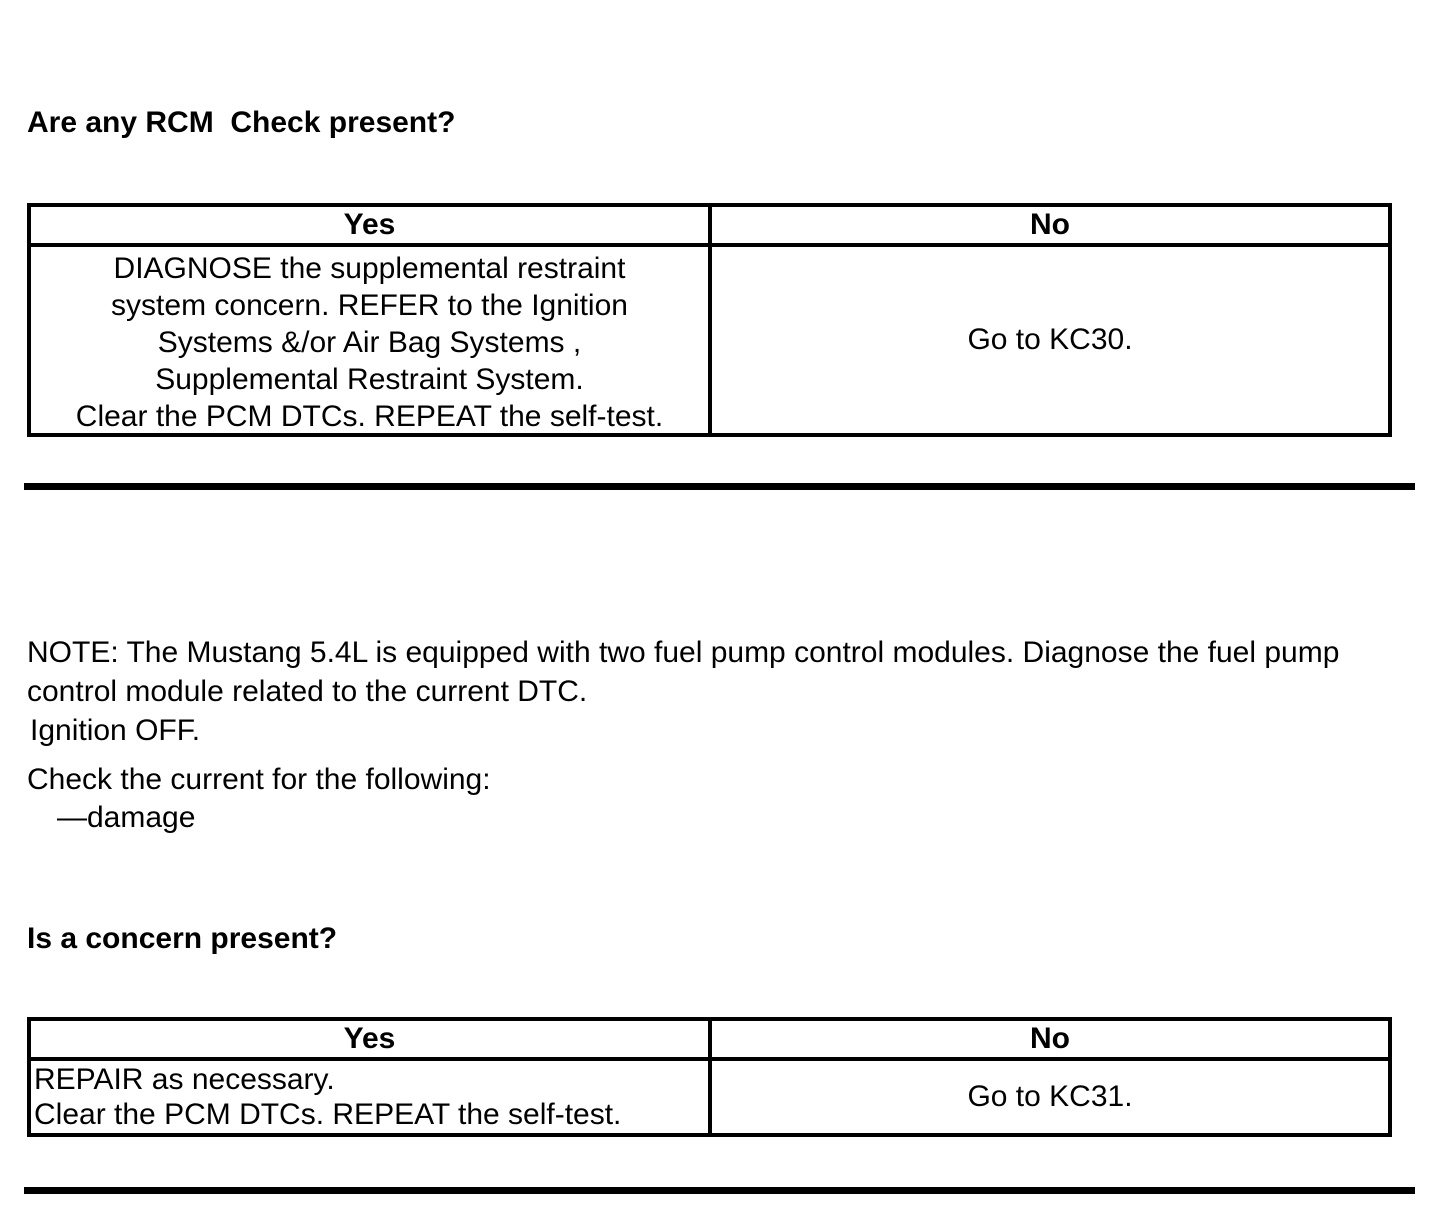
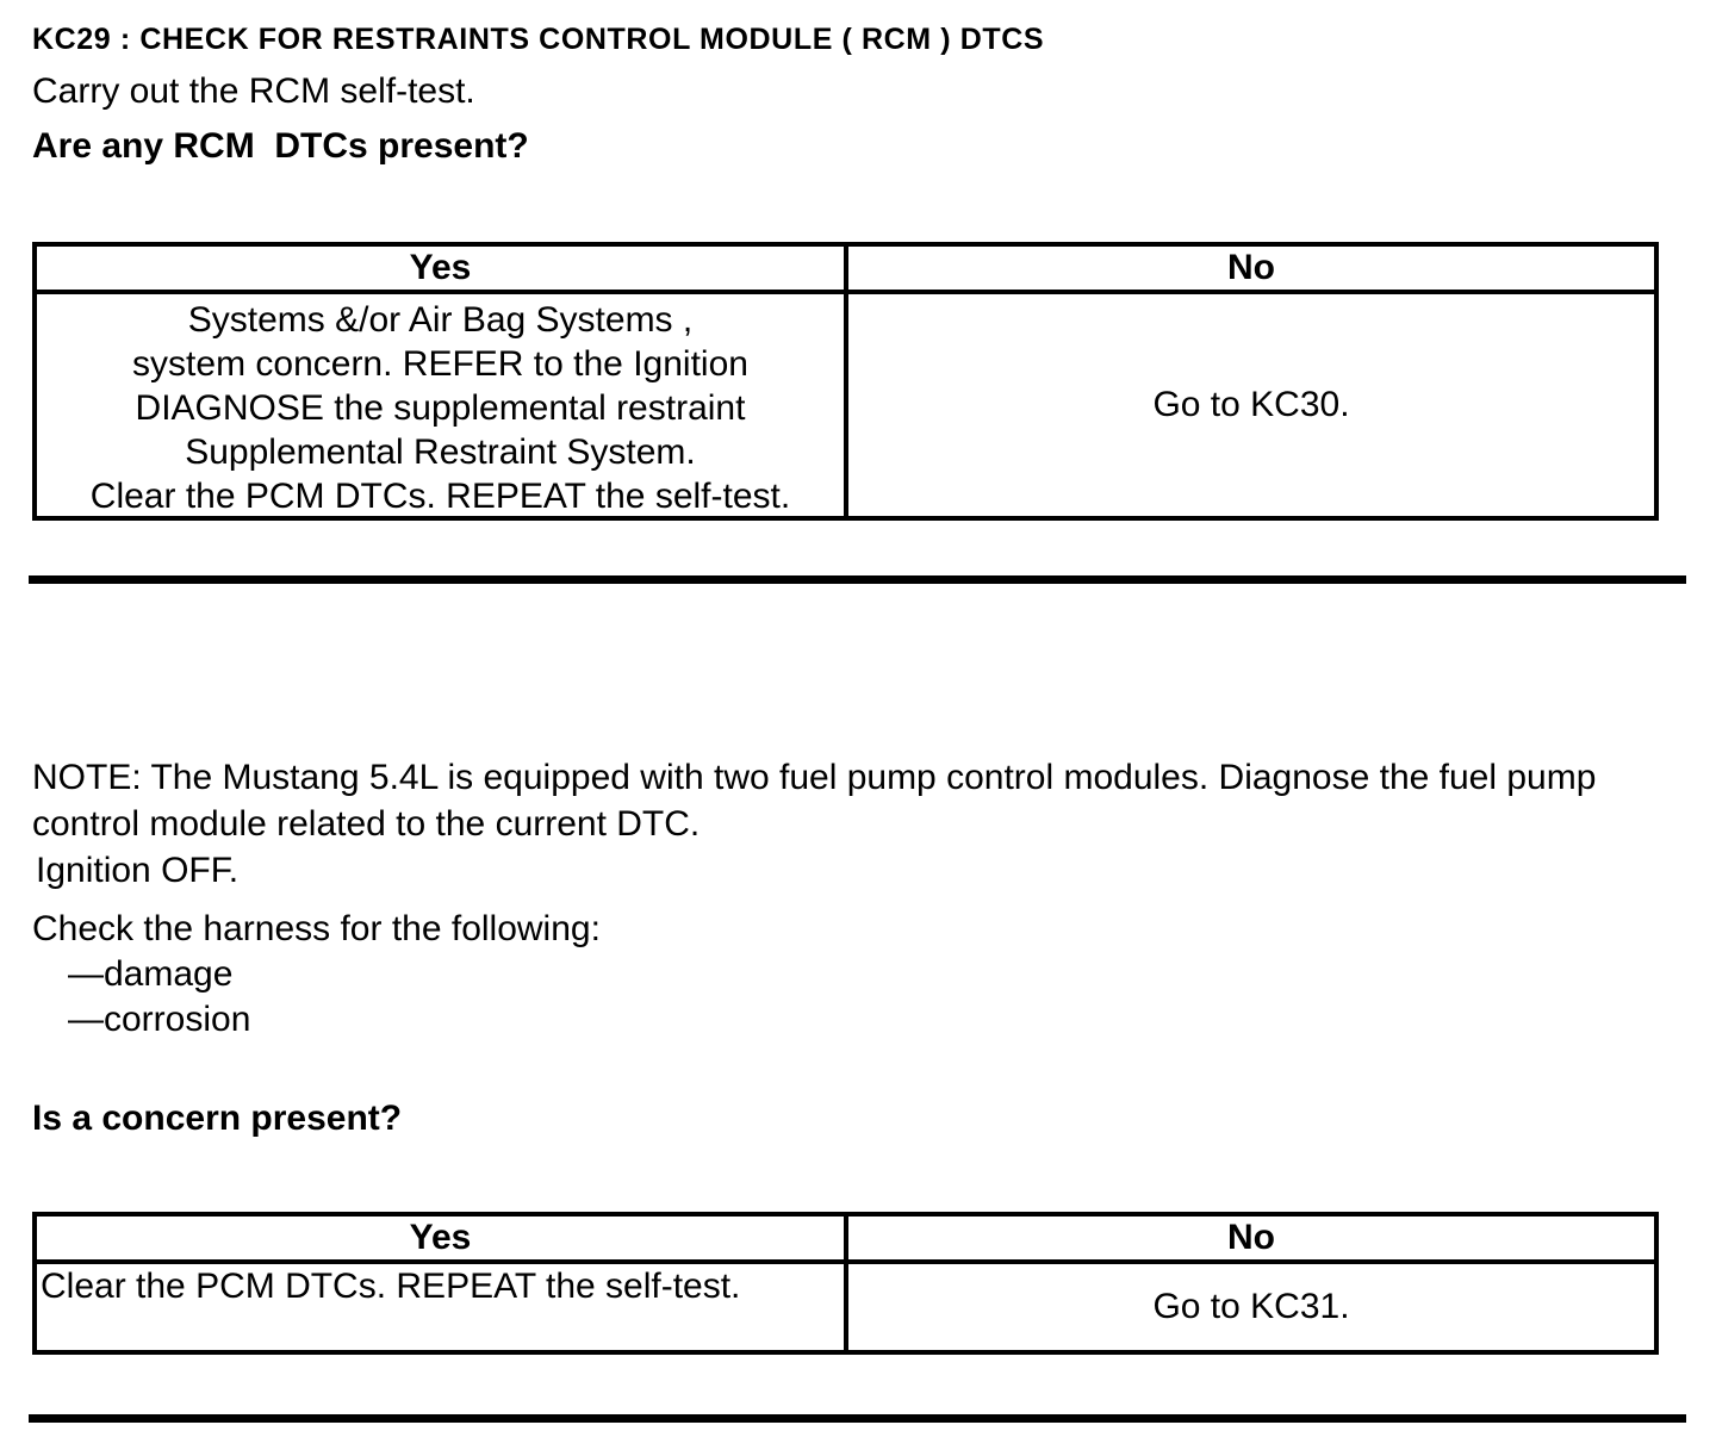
+ KC29 : CHECK FOR RESTRAINTS CONTROL MODULE ( RCM ) DTCS
+ Carry out the RCM self-test.
- Are any RCM Check present?
+ Are any RCM DTCs present?
  Yes
  No
- DIAGNOSE the supplemental restraint
+ Systems &/or Air Bag Systems ,
  system concern. REFER to the Ignition
- Systems &/or Air Bag Systems ,
+ DIAGNOSE the supplemental restraint
  Supplemental Restraint System.
  Clear the PCM DTCs. REPEAT the self-test.
  Go to KC30.
  NOTE: The Mustang 5.4L is equipped with two fuel pump control modules. Diagnose the fuel pump control module related to the current DTC.
  Ignition OFF.
- Check the current for the following:
+ Check the harness for the following:
  —damage
+ —corrosion
  Is a concern present?
  Yes
  No
- REPAIR as necessary.
  Clear the PCM DTCs. REPEAT the self-test.
  Go to KC31.
